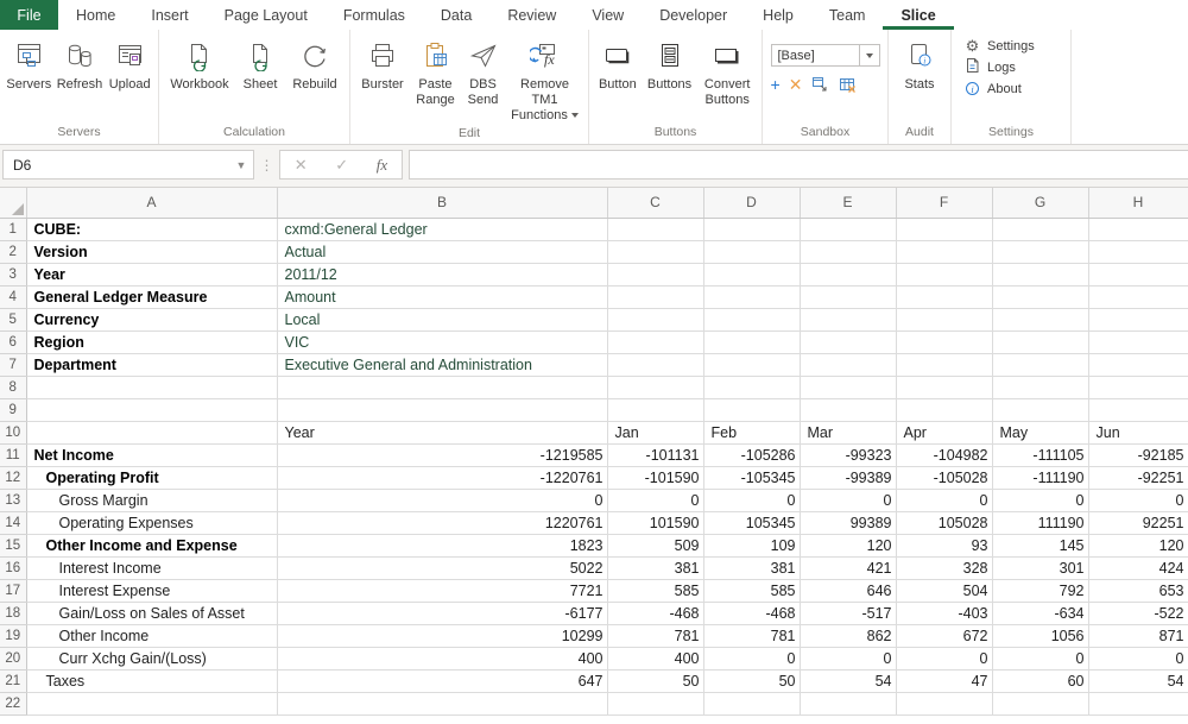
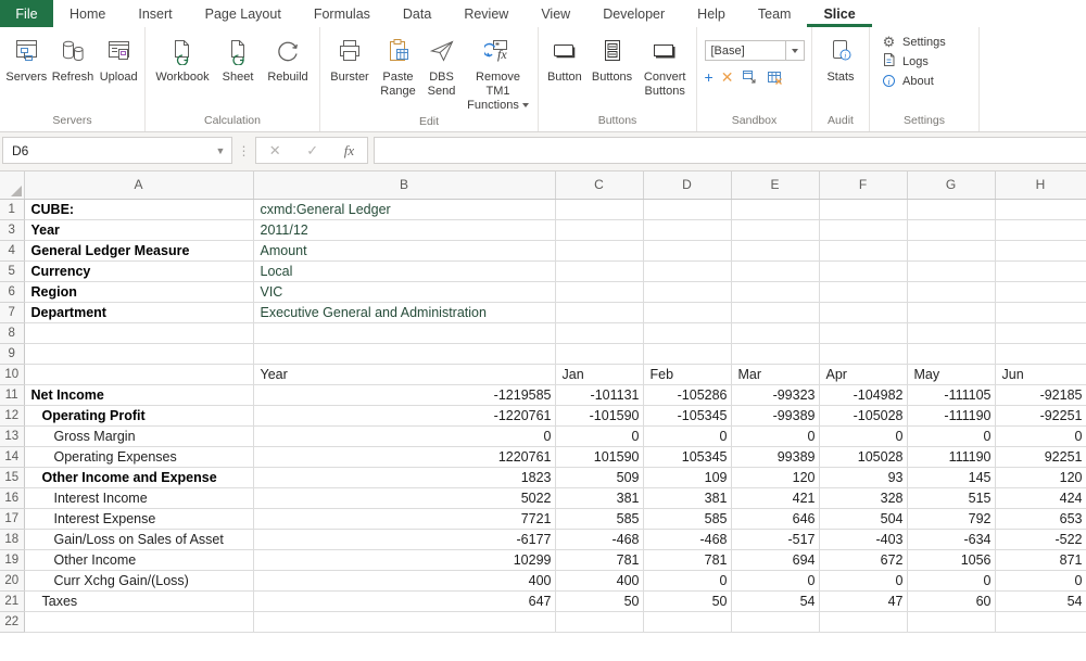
  File
  Home
  Insert
  Page Layout
  Formulas
  Data
  Review
  View
  Developer
  Help
  Team
  Slice
  Servers
  Refresh
  Upload
  Servers
  Workbook
  Sheet
  Rebuild
  Calculation
  Burster
  Paste Range
  DBS Send
  fx
  Remove TM1 Functions
  Edit
  Button
  Buttons
  Convert Buttons
  Buttons
  [Base]
  +
  ✕
  Sandbox
  i
  Stats
  Audit
  ⚙
  Settings
  Logs
  i
  About
  Settings
  D6
  ▼
  ⋮
  ✕
  ✓
  fx
  	A	B	C	D	E	F	G	H
  1	CUBE:	cxmd:General Ledger
- 2	Version	Actual
  3	Year	2011/12
  4	General Ledger Measure	Amount
  5	Currency	Local
  6	Region	VIC
  7	Department	Executive General and Administration
  8
  9
  10		Year	Jan	Feb	Mar	Apr	May	Jun
  11	Net Income	-1219585	-101131	-105286	-99323	-104982	-111105	-92185
  12	Operating Profit	-1220761	-101590	-105345	-99389	-105028	-111190	-92251
  13	Gross Margin	0	0	0	0	0	0	0
  14	Operating Expenses	1220761	101590	105345	99389	105028	111190	92251
  15	Other Income and Expense	1823	509	109	120	93	145	120
- 16	Interest Income	5022	381	381	421	328	301	424
+ 16	Interest Income	5022	381	381	421	328	515	424
  17	Interest Expense	7721	585	585	646	504	792	653
  18	Gain/Loss on Sales of Asset	-6177	-468	-468	-517	-403	-634	-522
- 19	Other Income	10299	781	781	862	672	1056	871
+ 19	Other Income	10299	781	781	694	672	1056	871
  20	Curr Xchg Gain/(Loss)	400	400	0	0	0	0	0
  21	Taxes	647	50	50	54	47	60	54
  22
